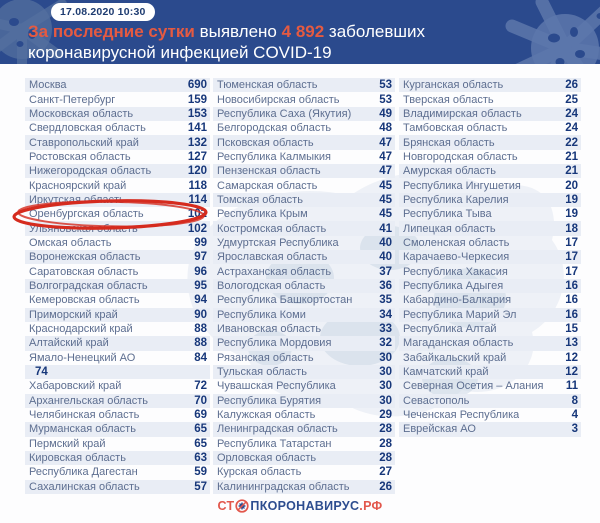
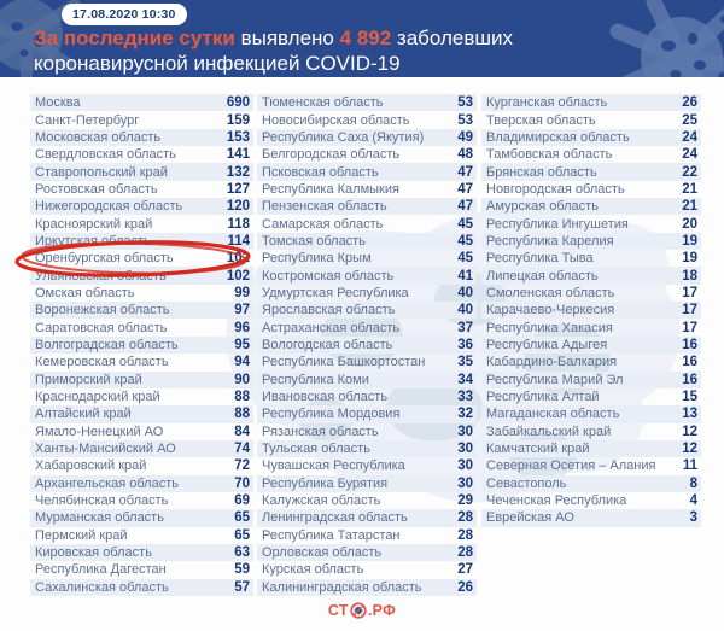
  17.08.2020 10:30
  За последние сутки выявлено 4 892 заболевших
  коронавирусной инфекцией COVID-19
  Москва
  690
  Санкт-Петербург
  159
  Московская область
  153
  Свердловская область
  141
  Ставропольский край
  132
  Ростовская область
  127
  Нижегородская область
  120
  Красноярский край
  118
  114
  Оренбургская область
  102
  Омская область
  99
  Воронежская область
  97
  Саратовская область
  96
  Волгоградская область
  95
  Кемеровская область
  94
  Приморский край
  90
  Краснодарский край
  88
  Алтайский край
  88
  Ямало-Ненецкий АО
  84
+ Ханты-Мансийский АО
  74
  Хабаровский край
  72
  Архангельская область
  70
  Челябинская область
  69
  Мурманская область
  65
  Пермский край
  65
  Кировская область
  63
  Республика Дагестан
  59
  Сахалинская область
  57
  Тюменская область
  53
  Новосибирская область
  53
  Республика Саха (Якутия)
  49
  Белгородская область
  48
  Псковская область
  47
  Республика Калмыкия
  47
  Пензенская область
  47
  Самарская область
  45
  Томская область
  45
  Республика Крым
  45
  Костромская область
  41
  Удмуртская Республика
  40
  Ярославская область
  40
  Астраханская область
  37
  Вологодская область
  36
  Республика Башкортостан
  35
  Республика Коми
  34
  Ивановская область
  33
  Республика Мордовия
  32
  Рязанская область
  30
  Тульская область
  30
  Чувашская Республика
  30
  Республика Бурятия
  30
  Калужская область
  29
  Ленинградская область
  28
  Республика Татарстан
  28
  Орловская область
  28
  Курская область
  27
  Калининградская область
  26
  Курганская область
  26
  Тверская область
  25
  Владимирская область
  24
  Тамбовская область
  24
  Брянская область
  22
  Новгородская область
  21
  Амурская область
  21
  Республика Ингушетия
  20
  Республика Карелия
  19
  Республика Тыва
  19
  Липецкая область
  18
  Смоленская область
  17
  Карачаево-Черкесия
  17
  Республика Хакасия
  17
  Республика Адыгея
  16
  Кабардино-Балкария
  16
  Республика Марий Эл
  16
  Республика Алтай
  15
  Магаданская область
  13
  Забайкальский край
  12
  Камчатский край
  12
  Северная Осетия – Алания
  11
  Севастополь
  8
  Чеченская Республика
  4
  Еврейская АО
  3
  СТ
- ПКОРОНАВИРУС
  .РФ
